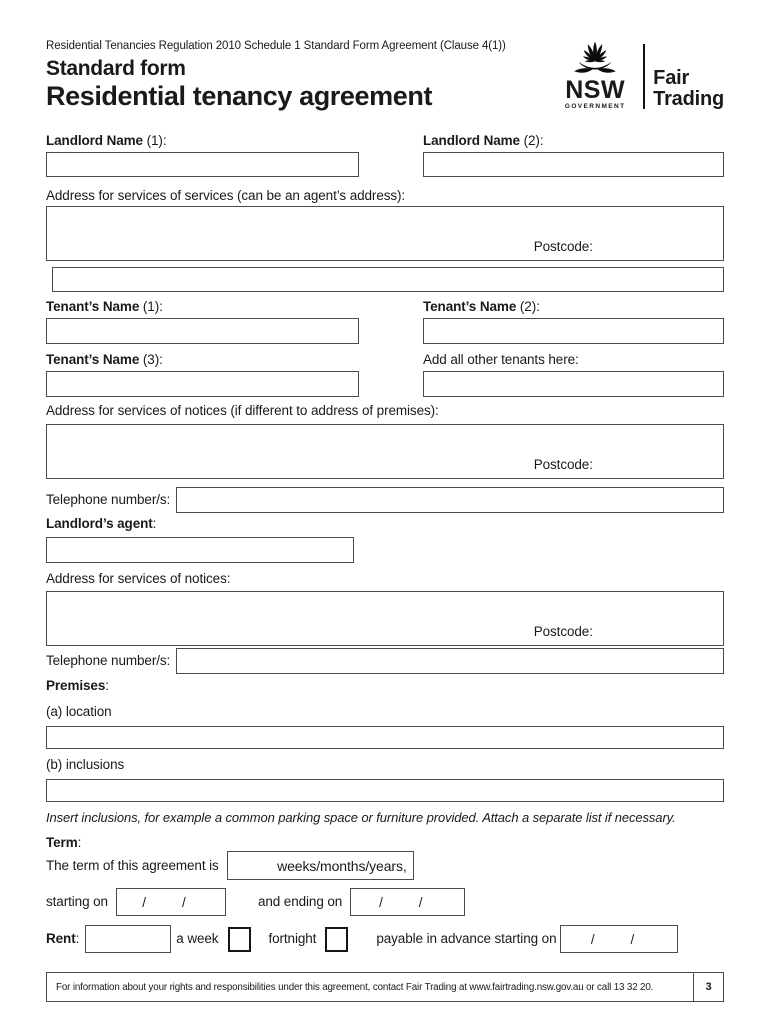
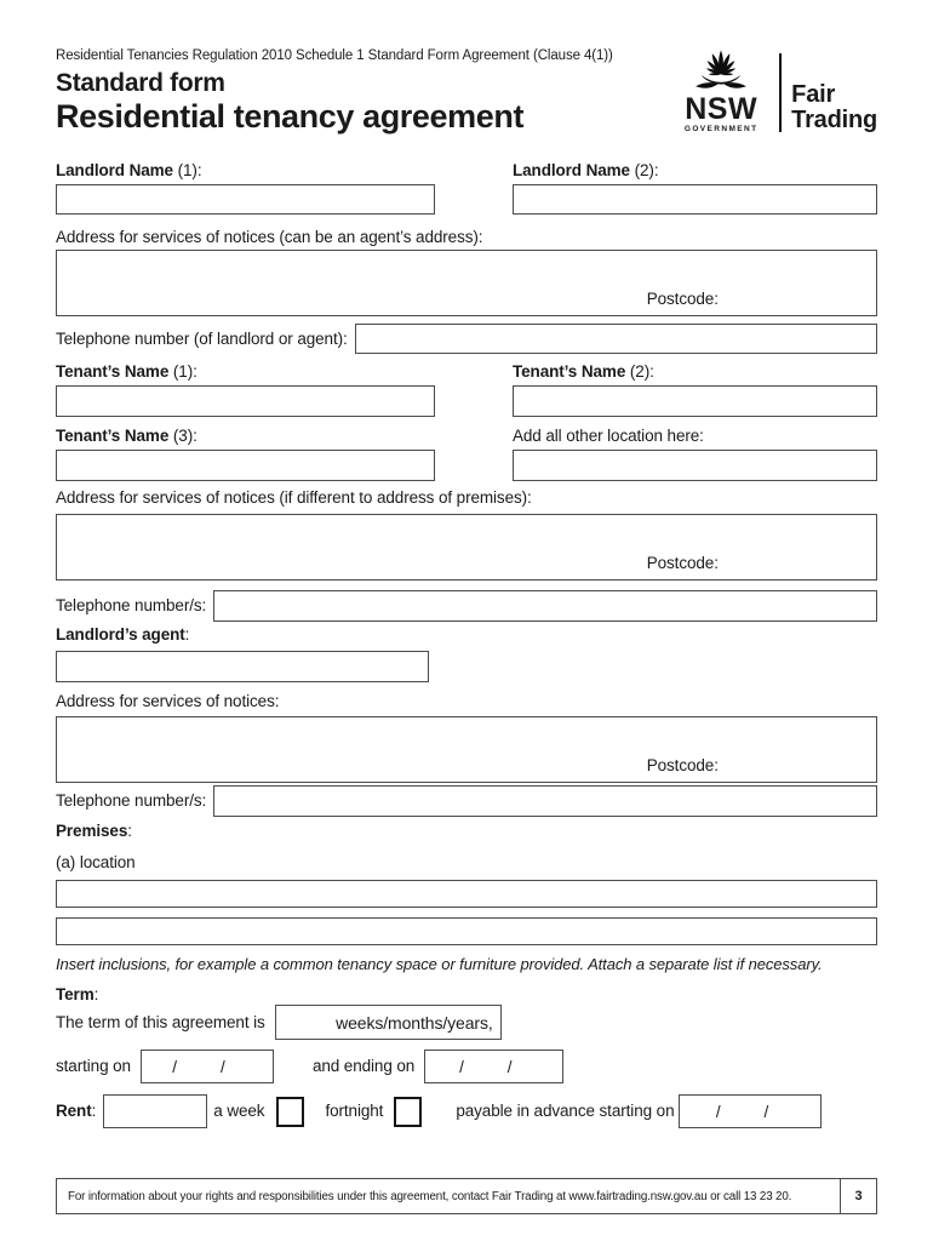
  Residential Tenancies Regulation 2010 Schedule 1 Standard Form Agreement (Clause 4(1))
  Standard form
  Residential tenancy agreement
  Landlord Name (1):
  Landlord Name (2):
- Address for services of services (can be an agent’s address):
+ Address for services of notices (can be an agent’s address):
  Postcode:
+ Telephone number (of landlord or agent):
  Tenant’s Name (1):
  Tenant’s Name (2):
  Tenant’s Name (3):
- Add all other tenants here:
+ Add all other location here:
  Address for services of notices (if different to address of premises):
  Postcode:
  Telephone number/s:
  Landlord’s agent:
  Address for services of notices:
  Postcode:
  Telephone number/s:
  Premises:
  (a) location
- (b) inclusions
- Insert inclusions, for example a common parking space or furniture provided. Attach a separate list if necessary.
+ Insert inclusions, for example a common tenancy space or furniture provided. Attach a separate list if necessary.
  Term:
  The term of this agreement is
  weeks/months/years,
  starting on
  /
  /
  and ending on
  /
  /
  Rent:
  a week
  fortnight
  payable in advance starting on
  /
  /
  NSW
  Fair
  Trading
- For information about your rights and responsibilities under this agreement, contact Fair Trading at www.fairtrading.nsw.gov.au or call 13 32 20.
+ For information about your rights and responsibilities under this agreement, contact Fair Trading at www.fairtrading.nsw.gov.au or call 13 23 20.
  3
